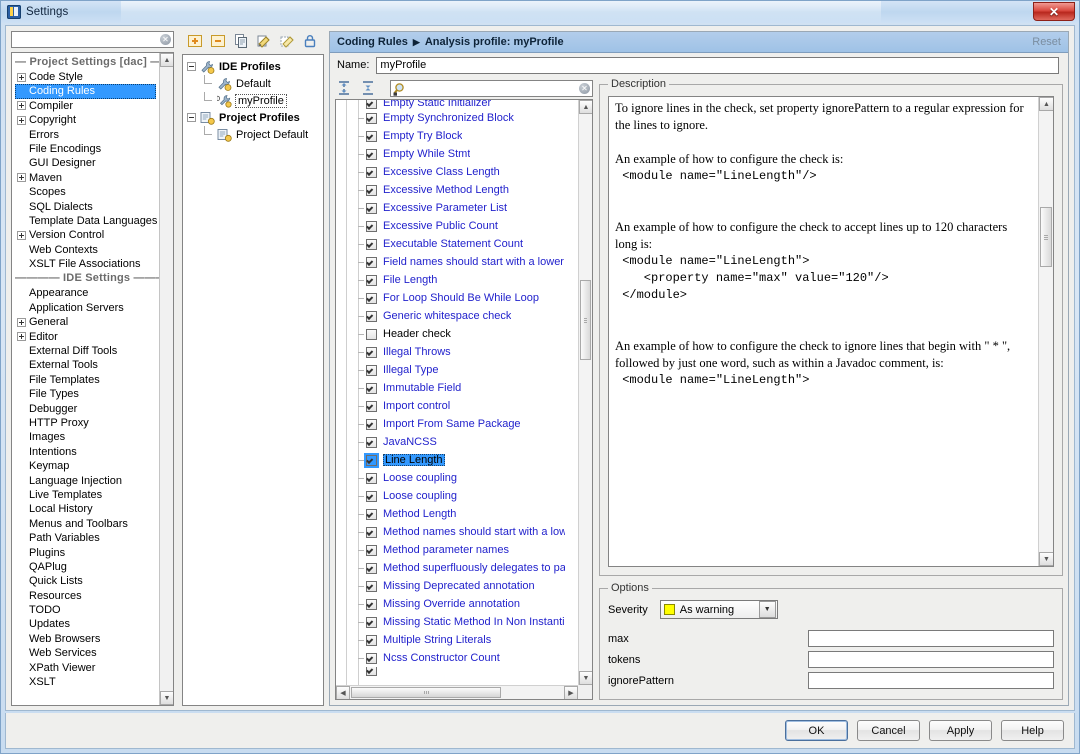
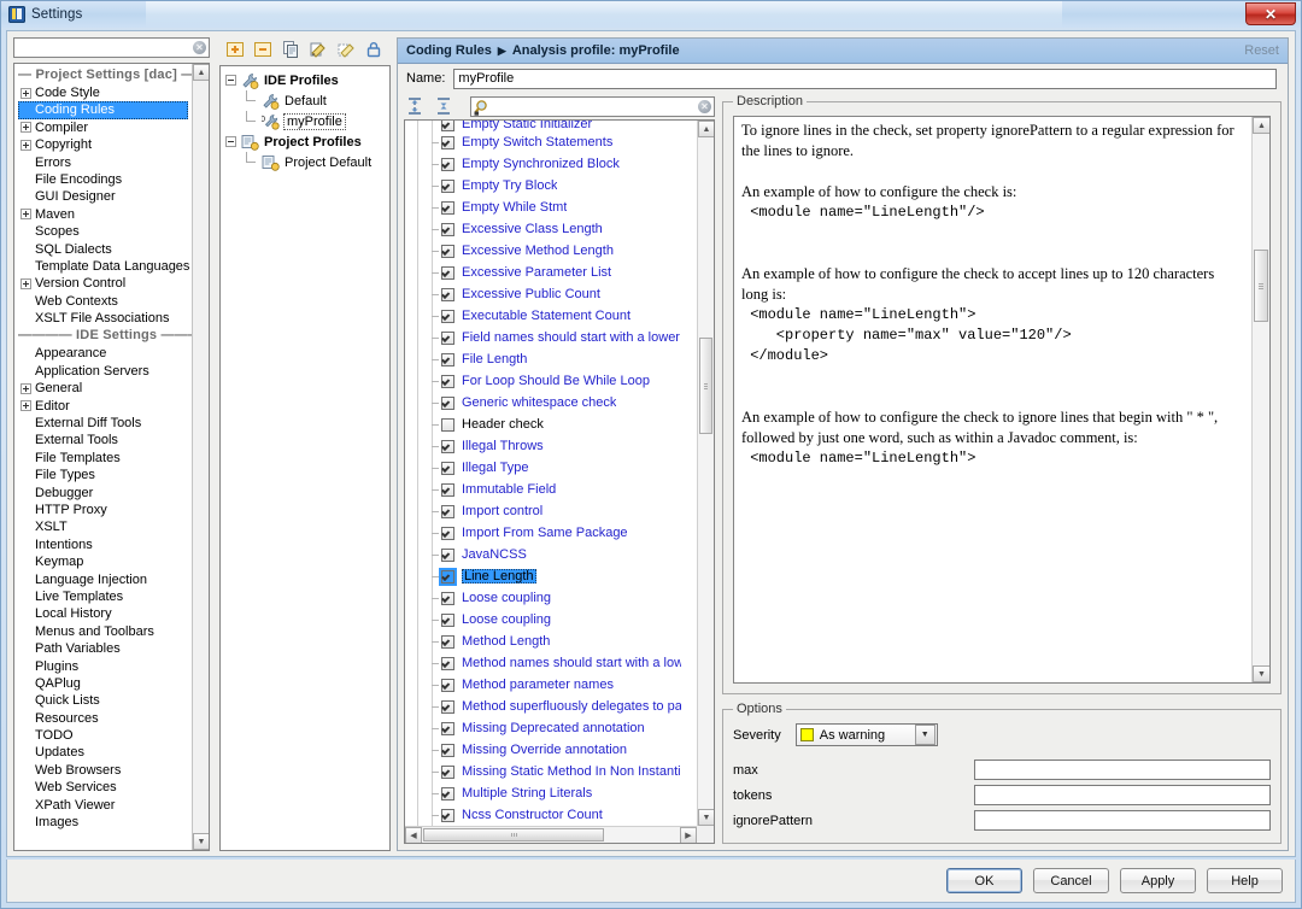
  Settings
  ✕
  ✕
  — Project Settings [dac] —
  Code Style
  Coding Rules
  Compiler
  Copyright
  Errors
  File Encodings
  GUI Designer
  Maven
  Scopes
  SQL Dialects
  Template Data Languages
  Version Control
  Web Contexts
  XSLT File Associations
  ———— IDE Settings ——
  Appearance
  Application Servers
  General
  Editor
  External Diff Tools
  External Tools
  File Templates
  File Types
  Debugger
  HTTP Proxy
- Images
+ XSLT
  Intentions
  Keymap
  Language Injection
  Live Templates
  Local History
  Menus and Toolbars
  Path Variables
  Plugins
  QAPlug
  Quick Lists
  Resources
  TODO
  Updates
  Web Browsers
  Web Services
  XPath Viewer
- XSLT
+ Images
  IDE Profiles
  Default
  D
  myProfile
  Project Profiles
  Project Default
  Coding Rules
  ▶
  Analysis profile: myProfile
  Reset
  Name:
  myProfile
  ✕
  Empty Static Initializer
+ Empty Switch Statements
  Empty Synchronized Block
  Empty Try Block
  Empty While Stmt
  Excessive Class Length
  Excessive Method Length
  Excessive Parameter List
  Excessive Public Count
  Executable Statement Count
  Field names should start with a lower
  File Length
  For Loop Should Be While Loop
  Generic whitespace check
  Header check
  Illegal Throws
  Illegal Type
  Immutable Field
  Import control
  Import From Same Package
  JavaNCSS
  Line Length
  Loose coupling
  Loose coupling
  Method Length
  Method names should start with a low
  Method parameter names
  Method superfluously delegates to pa
  Missing Deprecated annotation
  Missing Override annotation
  Missing Static Method In Non Instanti
  Multiple String Literals
  Ncss Constructor Count
  Description
  To ignore lines in the check, set property ignorePattern to a regular expression for the lines to ignore.
  An example of how to configure the check is:
  <module name="LineLength"/>
  An example of how to configure the check to accept lines up to 120 characters long is:
  <module name="LineLength">
  <property name="max" value="120"/>
  </module>
  An example of how to configure the check to ignore lines that begin with " * ", followed by just one word, such as within a Javadoc comment, is:
  <module name="LineLength">
  Options
  Severity
  As warning
  max
  tokens
  ignorePattern
  OK
  Cancel
  Apply
  Help
